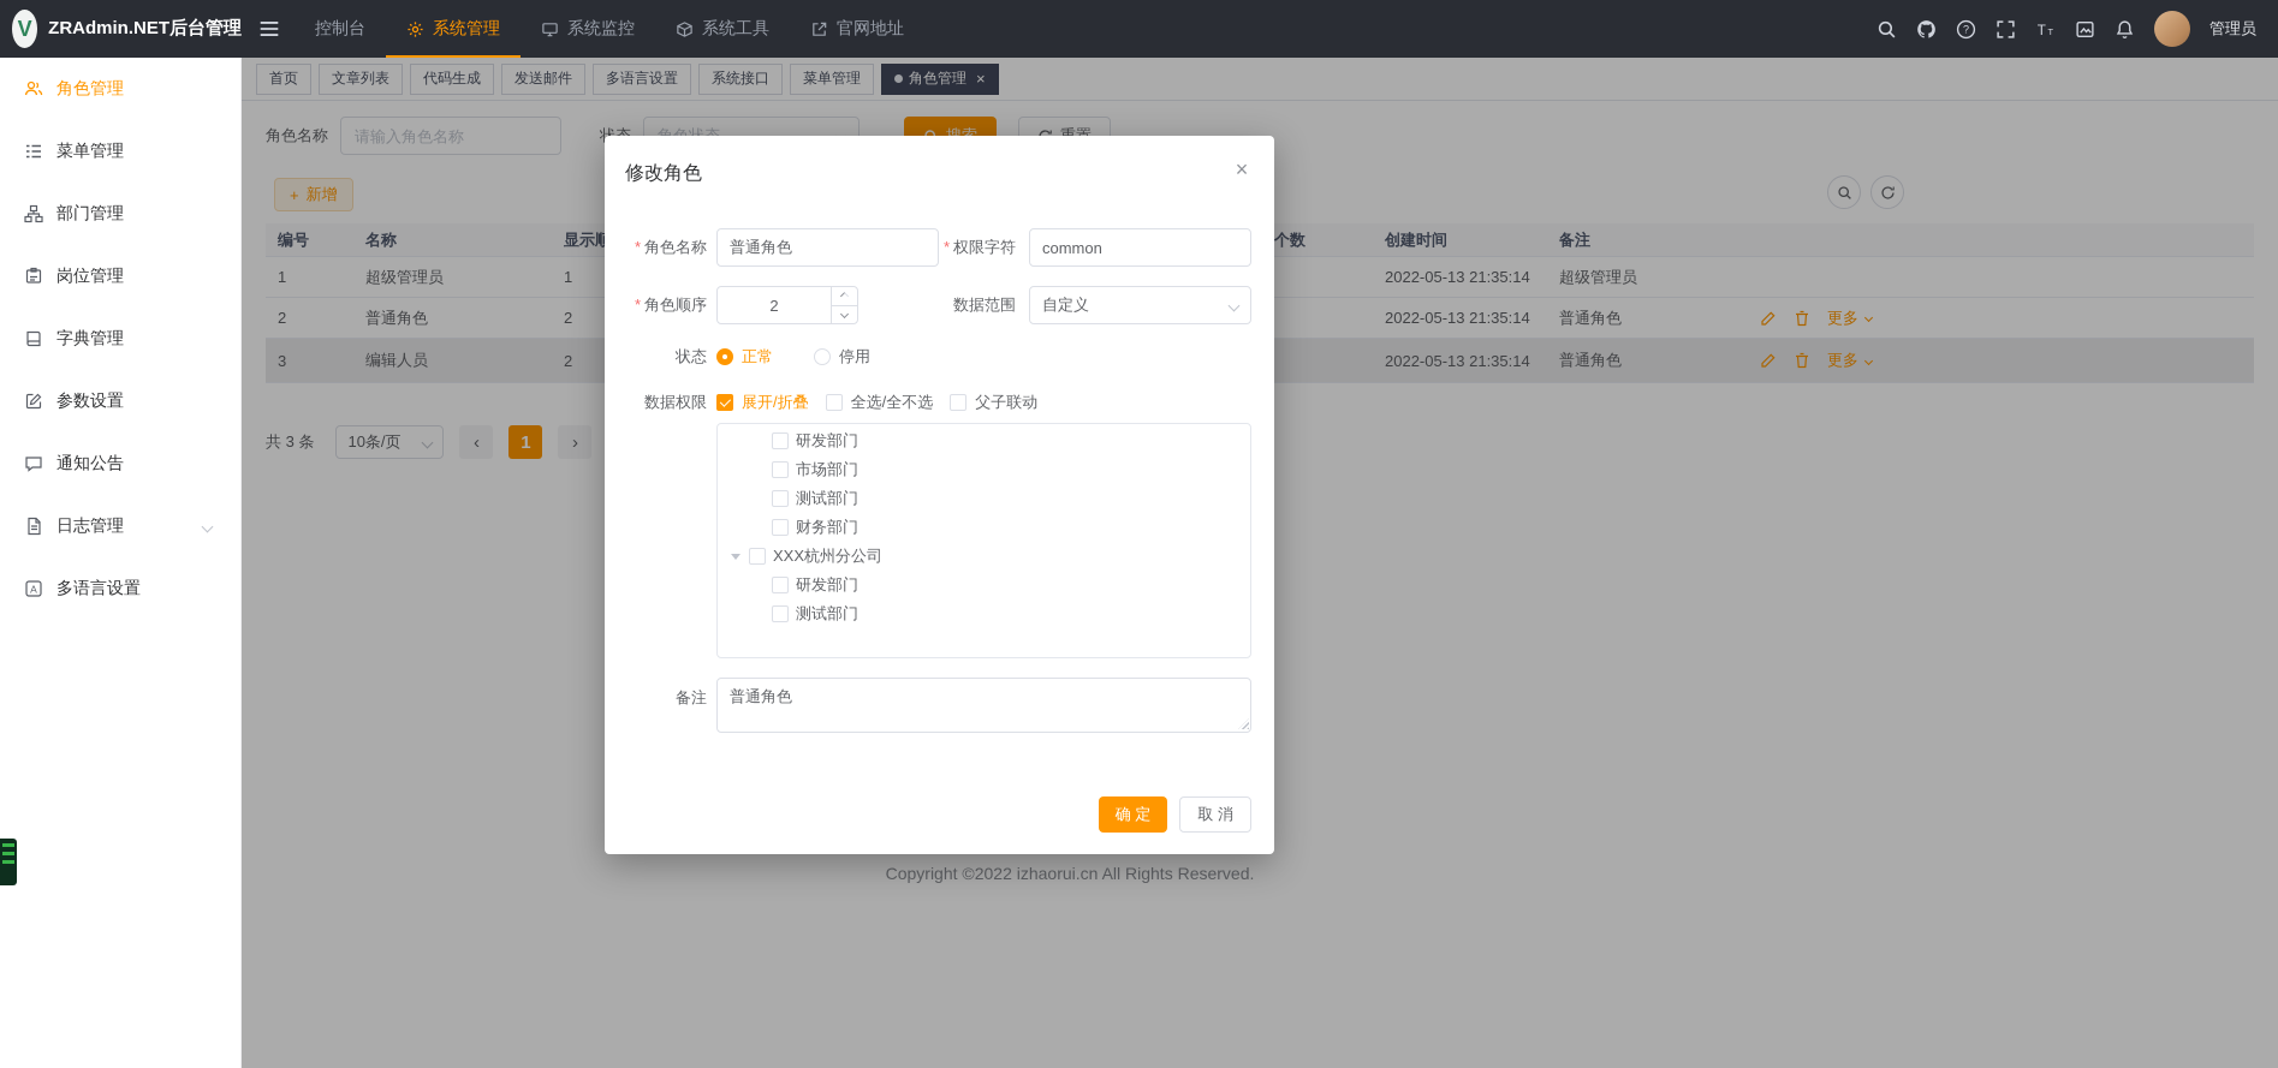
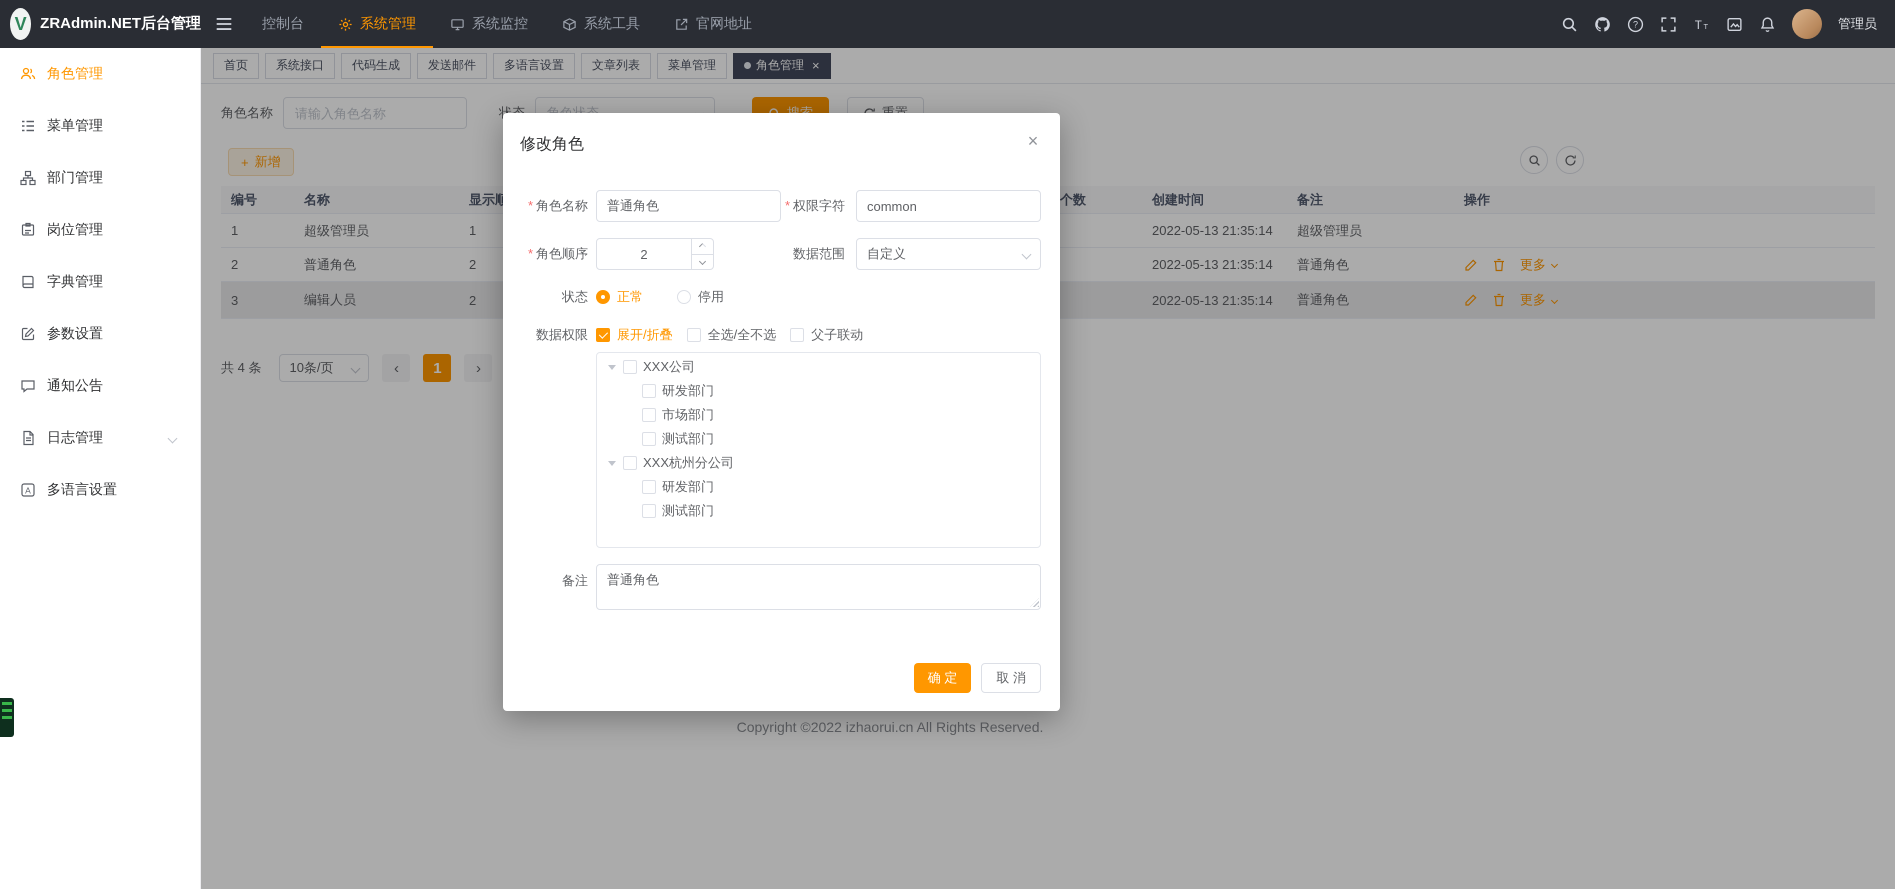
  V
  ZRAdmin.NET后台管理
  控制台
  系统管理
  系统监控
  系统工具
  官网地址
  ?
  T
  T
  管理员
  角色管理
  菜单管理
  部门管理
  岗位管理
  字典管理
  参数设置
  通知公告
  日志管理
  A
  多语言设置
  首页
- 文章列表
+ 系统接口
  代码生成
  发送邮件
  多语言设置
- 系统接口
+ 文章列表
  菜单管理
  角色管理
  ×
  角色名称
  请输入角色名称
  +
  新增
  编号
  名称
  显示顺
  个数
  创建时间
  备注
+ 操作
  1
  超级管理员
  1
  2022-05-13 21:35:14
  超级管理员
  2
  普通角色
  2
  2022-05-13 21:35:14
  普通角色
  更多
  3
  编辑人员
  2
  2022-05-13 21:35:14
  普通角色
  更多
- 共 3 条
+ 共 4 条
  10条/页
  ‹
  1
  ›
  Copyright ©2022 izhaorui.cn All Rights Reserved.
  修改角色
  ×
  * 角色名称
  普通角色
  * 权限字符
  common
  * 角色顺序
  2
  数据范围
  自定义
  状态
  正常
  停用
  数据权限
  展开/折叠
  全选/全不选
  父子联动
+ XXX公司
  研发部门
  市场部门
  测试部门
- 财务部门
  XXX杭州分公司
  研发部门
  测试部门
  备注
  普通角色
  确 定
  取 消
